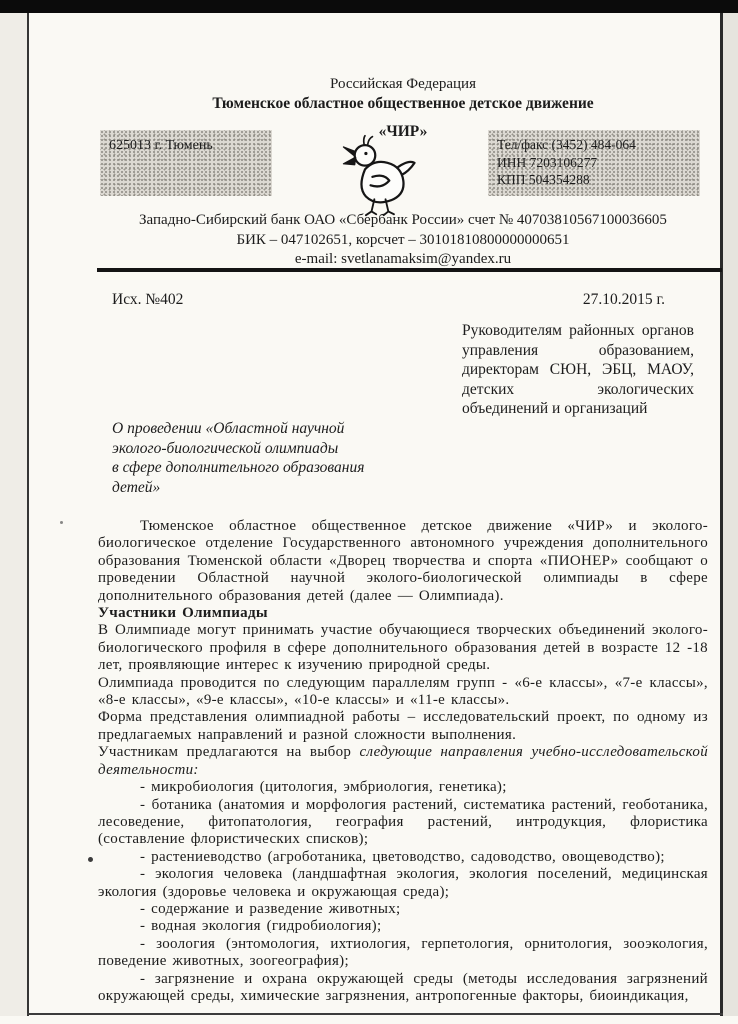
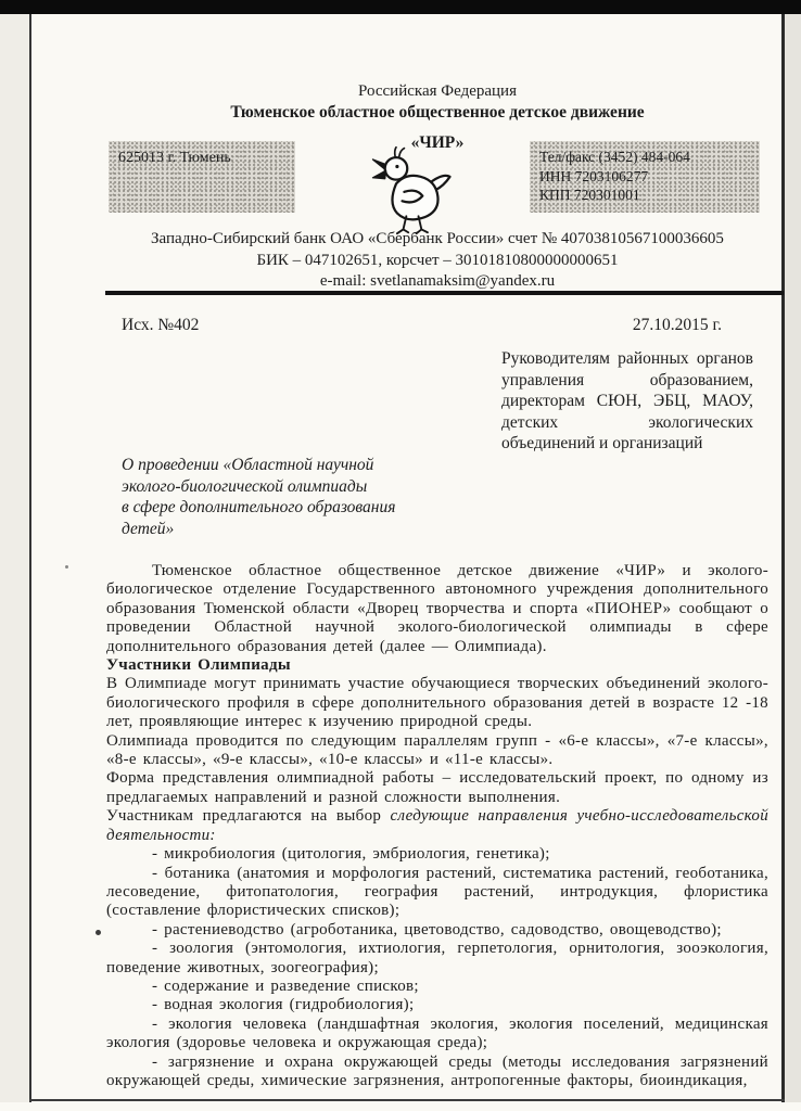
  Российская Федерация
  Тюменское областное общественное детское движение
  «ЧИР»
  625013 г. Тюмень
  Тел/факс (3452) 484-064
  ИНН 7203106277
- КПП 504354288
+ КПП 720301001
  Западно-Сибирский банк ОАО «Сбербанк России» счет № 40703810567100036605
  БИК – 047102651, корсчет – 30101810800000000651
  e-mail: svetlanamaksim@yandex.ru
  Исх. №402
  27.10.2015 г.
  Руководителям районных органов управления образованием, директорам СЮН, ЭБЦ, МАОУ, детских экологических объединений и организаций
  О проведении «Областной научной
  эколого-биологической олимпиады
  в сфере дополнительного образования
  детей»
  Тюменское областное общественное детское движение «ЧИР» и эколого-биологическое отделение Государственного автономного учреждения дополнительного образования Тюменской области «Дворец творчества и спорта «ПИОНЕР» сообщают о проведении Областной научной эколого-биологической олимпиады в сфере дополнительного образования детей (далее — Олимпиада).
  Участники Олимпиады
  В Олимпиаде могут принимать участие обучающиеся творческих объединений эколого-биологического профиля в сфере дополнительного образования детей в возрасте 12 -18 лет, проявляющие интерес к изучению природной среды.
  Олимпиада проводится по следующим параллелям групп - «6-е классы», «7-е классы», «8-е классы», «9-е классы», «10-е классы» и «11-е классы».
  Форма представления олимпиадной работы – исследовательский проект, по одному из предлагаемых направлений и разной сложности выполнения.
  Участникам предлагаются на выбор следующие направления учебно-исследовательской деятельности:
  - микробиология (цитология, эмбриология, генетика);
  - ботаника (анатомия и морфология растений, систематика растений, геоботаника, лесоведение, фитопатология, география растений, интродукция, флористика (составление флористических списков);
  - растениеводство (агроботаника, цветоводство, садоводство, овощеводство);
- - экология человека (ландшафтная экология, экология поселений, медицинская экология (здоровье человека и окружающая среда);
+ - зоология (энтомология, ихтиология, герпетология, орнитология, зооэкология, поведение животных, зоогеография);
- - содержание и разведение животных;
+ - содержание и разведение списков;
  - водная экология (гидробиология);
- - зоология (энтомология, ихтиология, герпетология, орнитология, зооэкология, поведение животных, зоогеография);
+ - экология человека (ландшафтная экология, экология поселений, медицинская экология (здоровье человека и окружающая среда);
  - загрязнение и охрана окружающей среды (методы исследования загрязнений окружающей среды, химические загрязнения, антропогенные факторы, биоиндикация,
